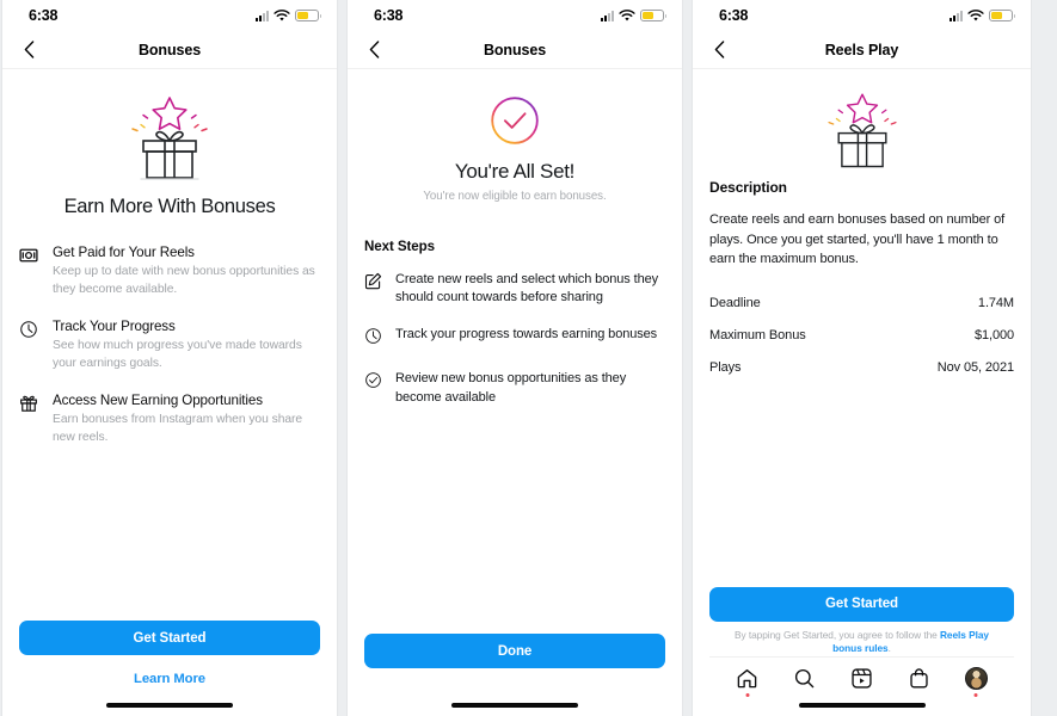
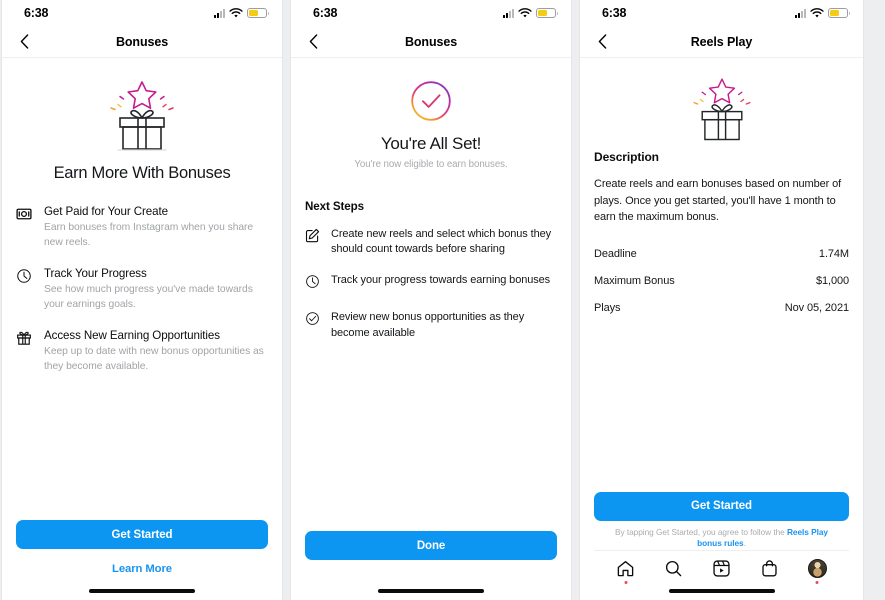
  6:38
  Bonuses
  Earn More With Bonuses
- Get Paid for Your Reels
+ Get Paid for Your Create
- Keep up to date with new bonus opportunities as they become available.
+ Earn bonuses from Instagram when you share new reels.
  Track Your Progress
  See how much progress you've made towards your earnings goals.
  Access New Earning Opportunities
- Earn bonuses from Instagram when you share new reels.
+ Keep up to date with new bonus opportunities as they become available.
  Get Started
  Learn More
  6:38
  Bonuses
  You're All Set!
  You're now eligible to earn bonuses.
  Next Steps
  Create new reels and select which bonus they should count towards before sharing
  Track your progress towards earning bonuses
  Review new bonus opportunities as they become available
  Done
  6:38
  Reels Play
  Description
  Create reels and earn bonuses based on number of plays. Once you get started, you'll have 1 month to earn the maximum bonus.
  Deadline
  1.74M
  Maximum Bonus
  $1,000
  Plays
  Nov 05, 2021
  Get Started
  By tapping Get Started, you agree to follow the Reels Play bonus rules.
